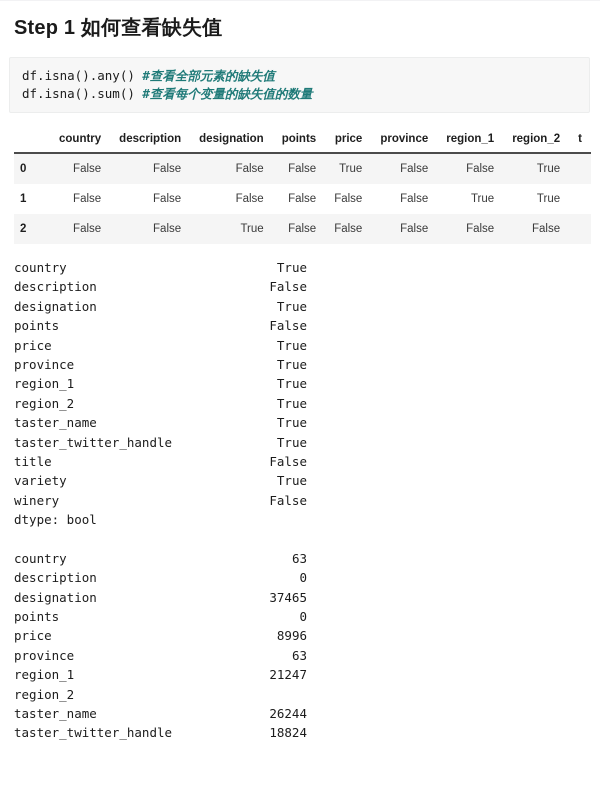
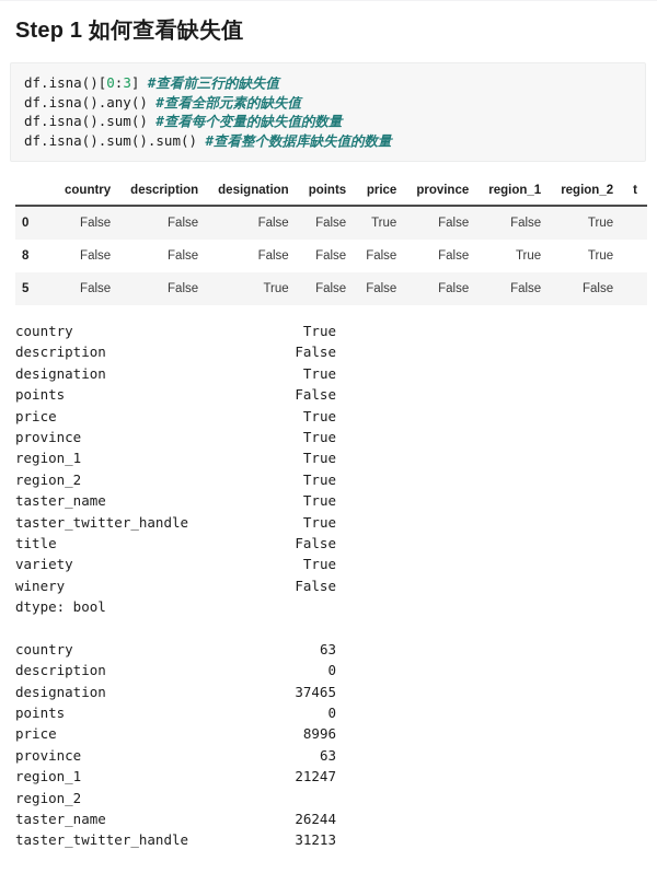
  Step 1 如何查看缺失值
+ df.isna()[0:3] #查看前三行的缺失值
  df.isna().any() #查看全部元素的缺失值
  df.isna().sum() #查看每个变量的缺失值的数量
+ df.isna().sum().sum() #查看整个数据库缺失值的数量
  	country	description	designation	points	price	province	region_1	region_2	t
  0	False	False	False	False	True	False	False	True
- 1	False	False	False	False	False	False	True	True
+ 8	False	False	False	False	False	False	True	True
- 2	False	False	True	False	False	False	False	False
+ 5	False	False	True	False	False	False	False	False
  country
  True
  description
  False
  designation
  True
  points
  False
  price
  True
  province
  True
  region_1
  True
  region_2
  True
  taster_name
  True
  taster_twitter_handle
  True
  title
  False
  variety
  True
  winery
  False
  dtype: bool
  country
  63
  description
  0
  designation
  37465
  points
  0
  price
  8996
  province
  63
  region_1
  21247
  region_2
  taster_name
  26244
  taster_twitter_handle
- 18824
+ 31213
